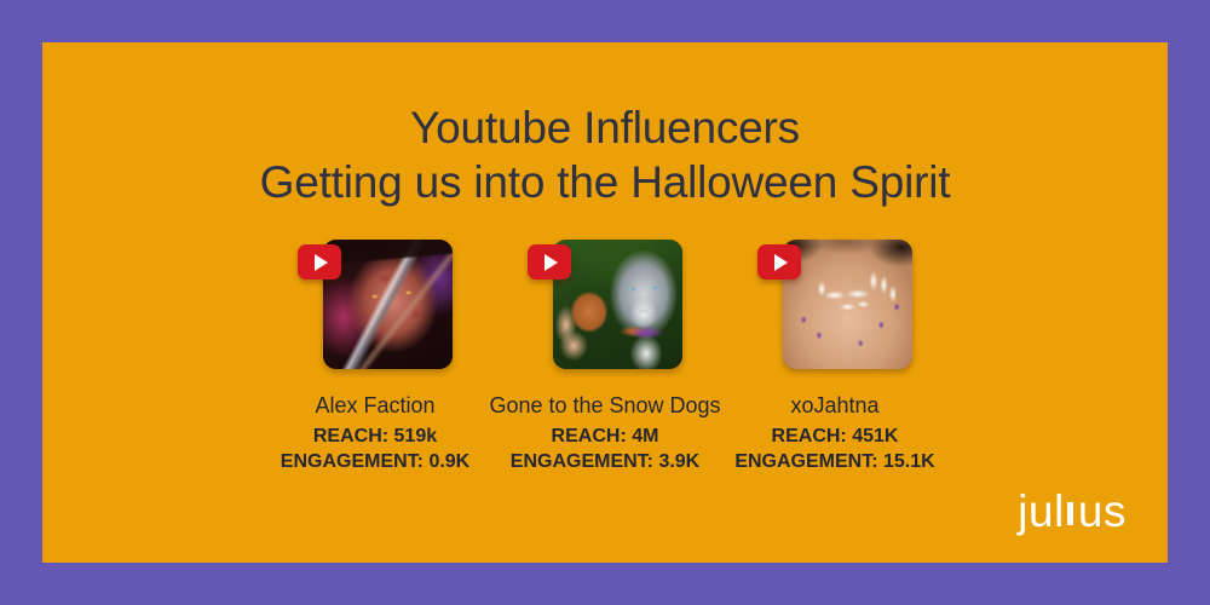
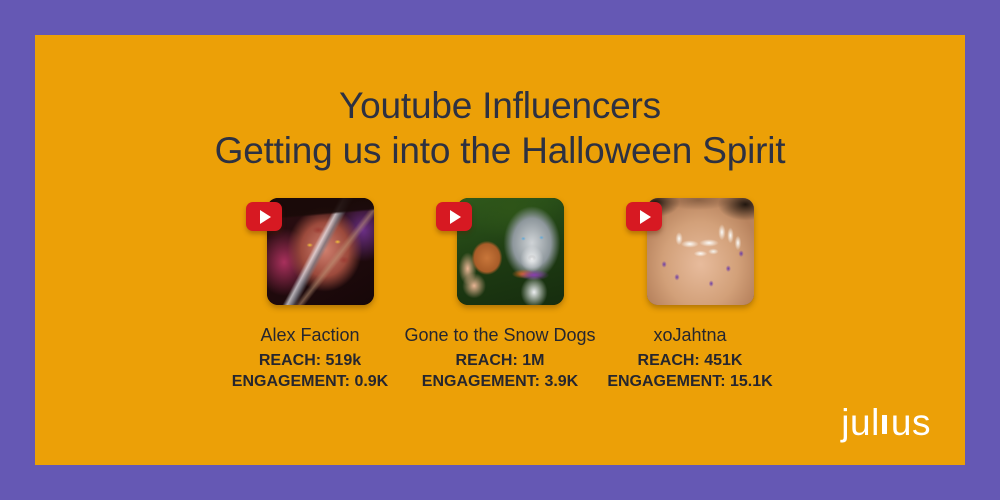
  Youtube Influencers
  Getting us into the Halloween Spirit
  Alex Faction
  REACH: 519k
  ENGAGEMENT: 0.9K
  Gone to the Snow Dogs
- REACH: 4M
+ REACH: 1M
  ENGAGEMENT: 3.9K
  xoJahtna
  REACH: 451K
  ENGAGEMENT: 15.1K
  jul us
